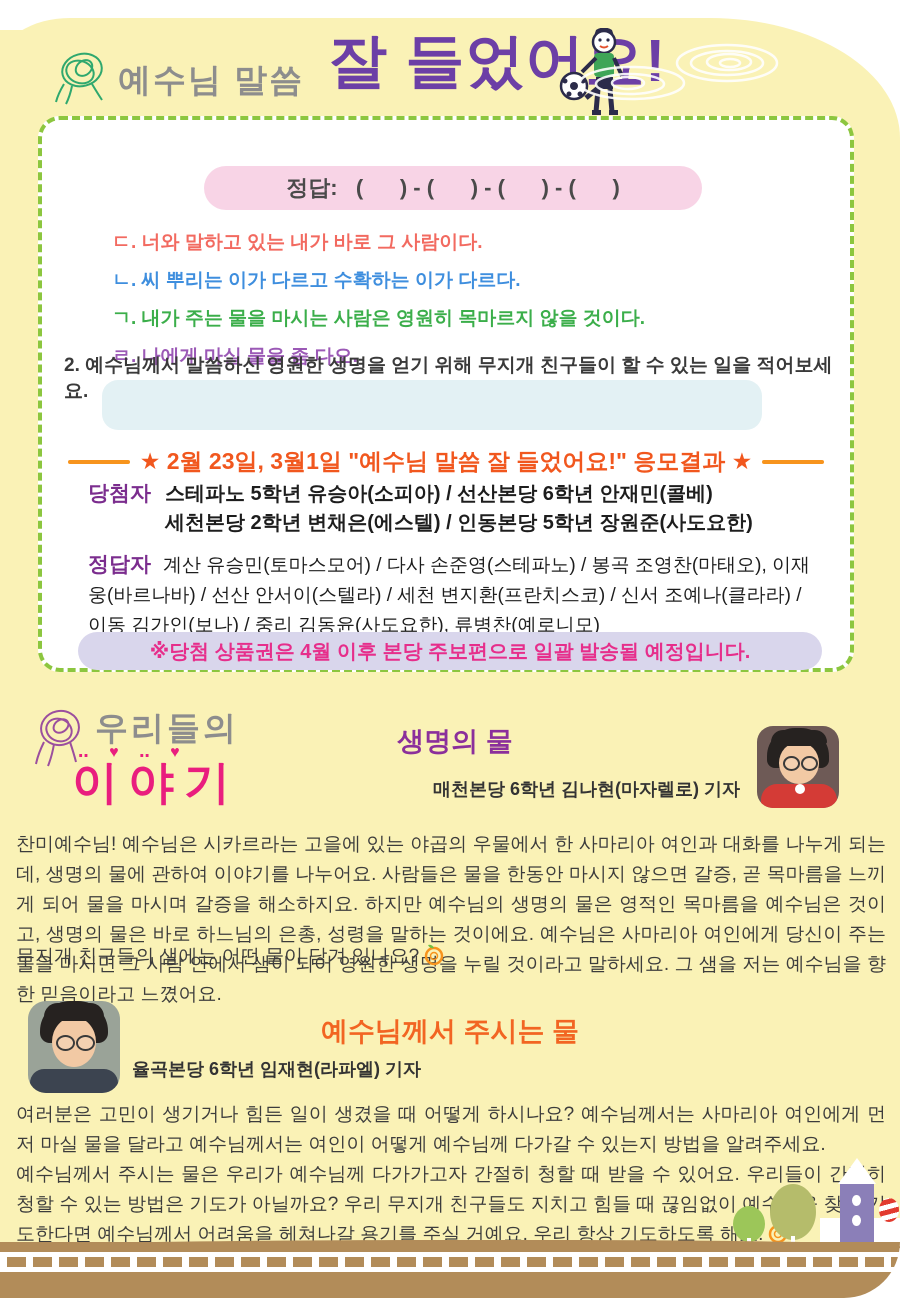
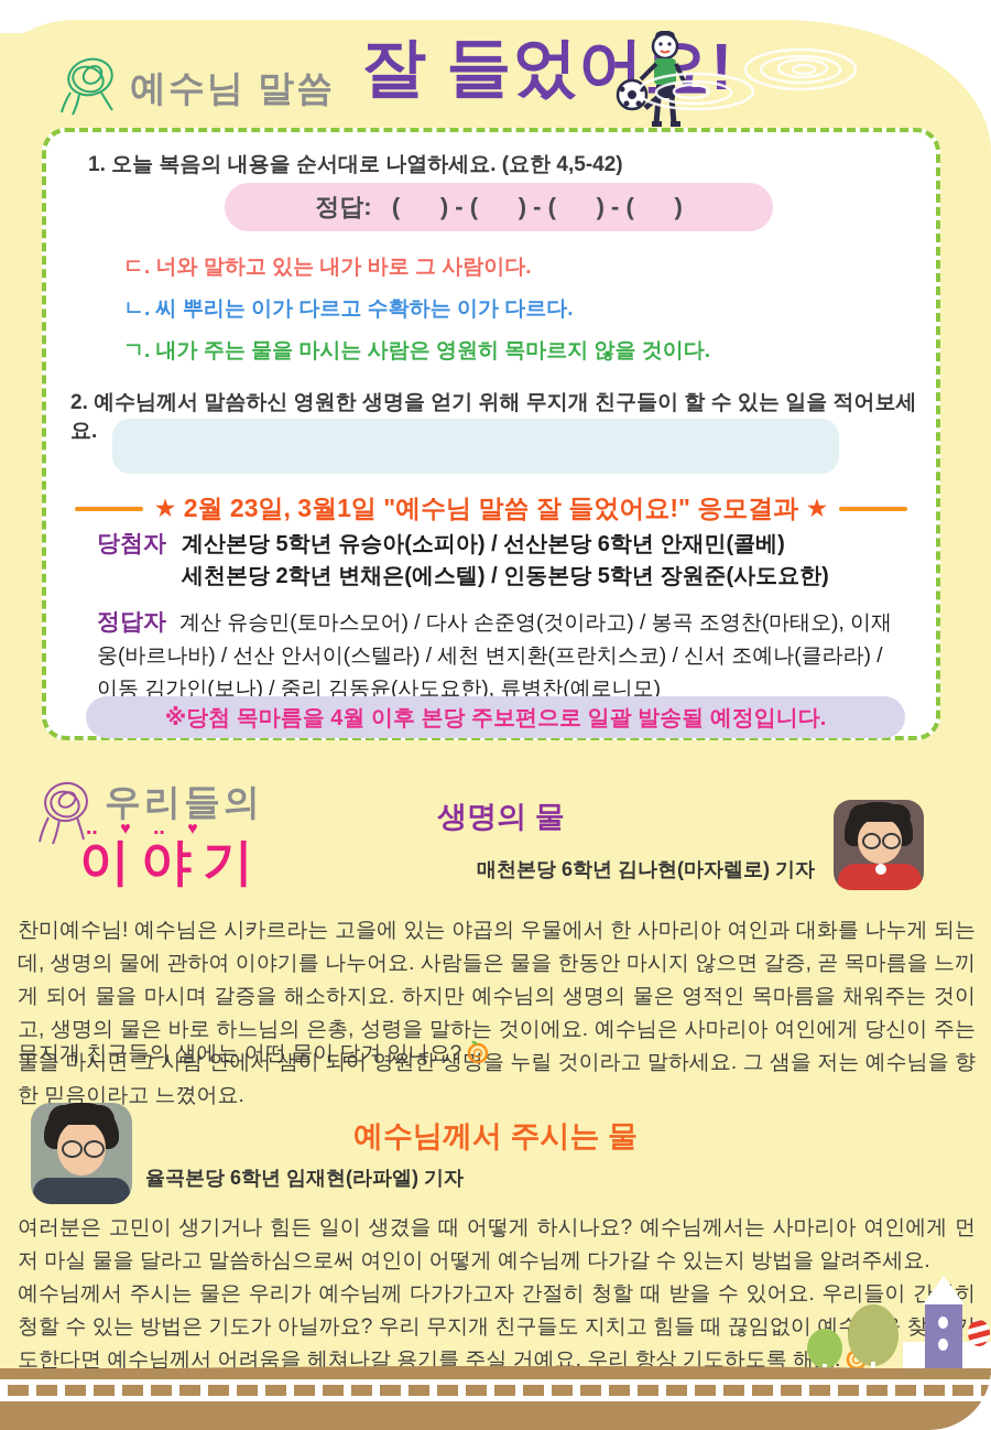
  예수님 말씀
  잘 들었어!
+ 1. 오늘 복음의 내용을 순서대로 나열하세요. (요한 4,5-42)
  정답: ( ) - ( ) - ( ) - ( )
  ㄷ. 너와 말하고 있는 내가 바로 그 사람이다.
  ㄴ. 씨 뿌리는 이가 다르고 수확하는 이가 다르다.
  ㄱ. 내가 주는 물을 마시는 사람은 영원히 목마르지 않을 것이다.
- ㄹ. 나에게 마실 물을 좀 다오.
  2. 예수님께서 말씀하신 영원한 생명을 얻기 위해 무지개 친구들이 할 수 있는 일을 적어보세요.
  ★ 2월 23일, 3월1일 "예수님 말씀 잘 들었어요!" 응모결과 ★
  당첨자
- 스테파노 5학년 유승아(소피아) / 선산본당 6학년 안재민(콜베)
+ 계산본당 5학년 유승아(소피아) / 선산본당 6학년 안재민(콜베)
  세천본당 2학년 변채은(에스텔) / 인동본당 5학년 장원준(사도요한)
- 정답자 계산 유승민(토마스모어) / 다사 손준영(스테파노) / 봉곡 조영찬(마태오), 이재웅(바르나바) / 선산 안서이(스텔라) / 세천 변지환(프란치스코) / 신서 조예나(클라라) / 이동 김가인(보나) / 중리 김동윤(사도요한), 류병찬(예로니모)
+ 정답자 계산 유승민(토마스모어) / 다사 손준영(것이라고) / 봉곡 조영찬(마태오), 이재웅(바르나바) / 선산 안서이(스텔라) / 세천 변지환(프란치스코) / 신서 조예나(클라라) / 이동 김가인(보나) / 중리 김동윤(사도요한), 류병찬(예로니모)
- ※당첨 상품권은 4월 이후 본당 주보편으로 일괄 발송될 예정입니다.
+ ※당첨 목마름을 4월 이후 본당 주보편으로 일괄 발송될 예정입니다.
  우리들의
  ‥ ♥ ‥ ♥
  이야기
  생명의 물
  매천본당 6학년 김나현(마자렐로) 기자
- 찬미예수님! 예수님은 시카르라는 고을에 있는 야곱의 우물에서 한 사마리아 여인과 대화를 나누게 되는데, 생명의 물에 관하여 이야기를 나누어요. 사람들은 물을 한동안 마시지 않으면 갈증, 곧 목마름을 느끼게 되어 물을 마시며 갈증을 해소하지요. 하지만 예수님의 생명의 물은 영적인 목마름을 예수님은 것이고, 생명의 물은 바로 하느님의 은총, 성령을 말하는 것이에요. 예수님은 사마리아 여인에게 당신이 주는 물을 마시면 그 사람 안에서 샘이 되어 영원한 생명을 누릴 것이라고 말하세요. 그 샘을 저는 예수님을 향한 믿음이라고 느꼈어요.
+ 찬미예수님! 예수님은 시카르라는 고을에 있는 야곱의 우물에서 한 사마리아 여인과 대화를 나누게 되는데, 생명의 물에 관하여 이야기를 나누어요. 사람들은 물을 한동안 마시지 않으면 갈증, 곧 목마름을 느끼게 되어 물을 마시며 갈증을 해소하지요. 하지만 예수님의 생명의 물은 영적인 목마름을 채워주는 것이고, 생명의 물은 바로 하느님의 은총, 성령을 말하는 것이에요. 예수님은 사마리아 여인에게 당신이 주는 물을 마시면 그 사람 안에서 샘이 되어 영원한 생명을 누릴 것이라고 말하세요. 그 샘을 저는 예수님을 향한 믿음이라고 느꼈어요.
  무지개 친구들의 샘에는 어떤 물이 담겨 있나요?
  예수님께서 주시는 물
  율곡본당 6학년 임재현(라파엘) 기자
- 여러분은 고민이 생기거나 힘든 일이 생겼을 때 어떻게 하시나요? 예수님께서는 사마리아 여인에게 먼저 마실 물을 달라고 예수님께서는 여인이 어떻게 예수님께 다가갈 수 있는지 방법을 알려주세요.
+ 여러분은 고민이 생기거나 힘든 일이 생겼을 때 어떻게 하시나요? 예수님께서는 사마리아 여인에게 먼저 마실 물을 달라고 말씀하심으로써 여인이 어떻게 예수님께 다가갈 수 있는지 방법을 알려주세요.
  예수님께서 주시는 물은 우리가 예수님께 다가가고자 간절히 청할 때 받을 수 있어요. 우리들이 간절히 청할 수 있는 방법은 기도가 아닐까요? 우리 무지개 친구들도 지치고 힘들 때 끊임없이 예 찾 기도한다면 예수님께서 어려움을 헤쳐나갈 용기를 주실 거예요. 우리 항상 기도하도록 해
